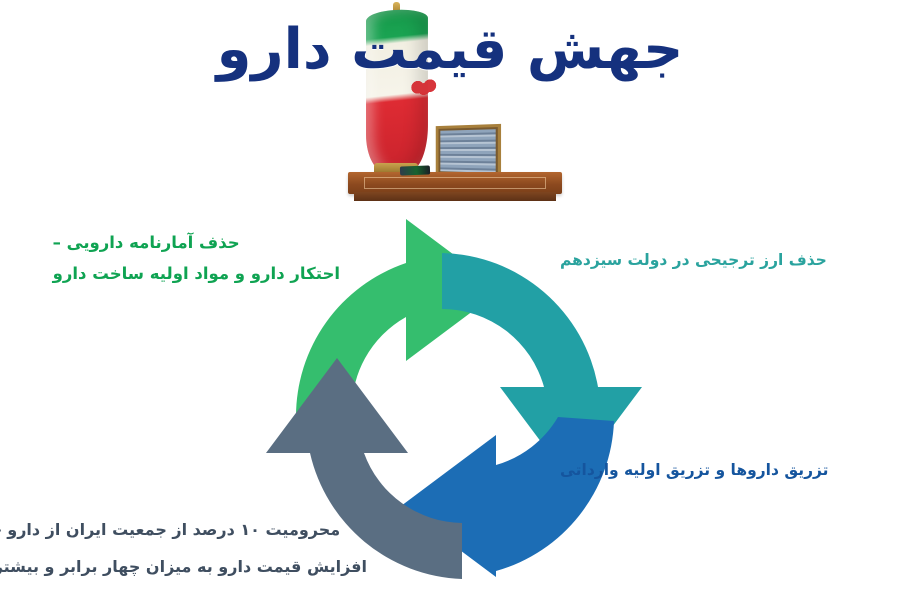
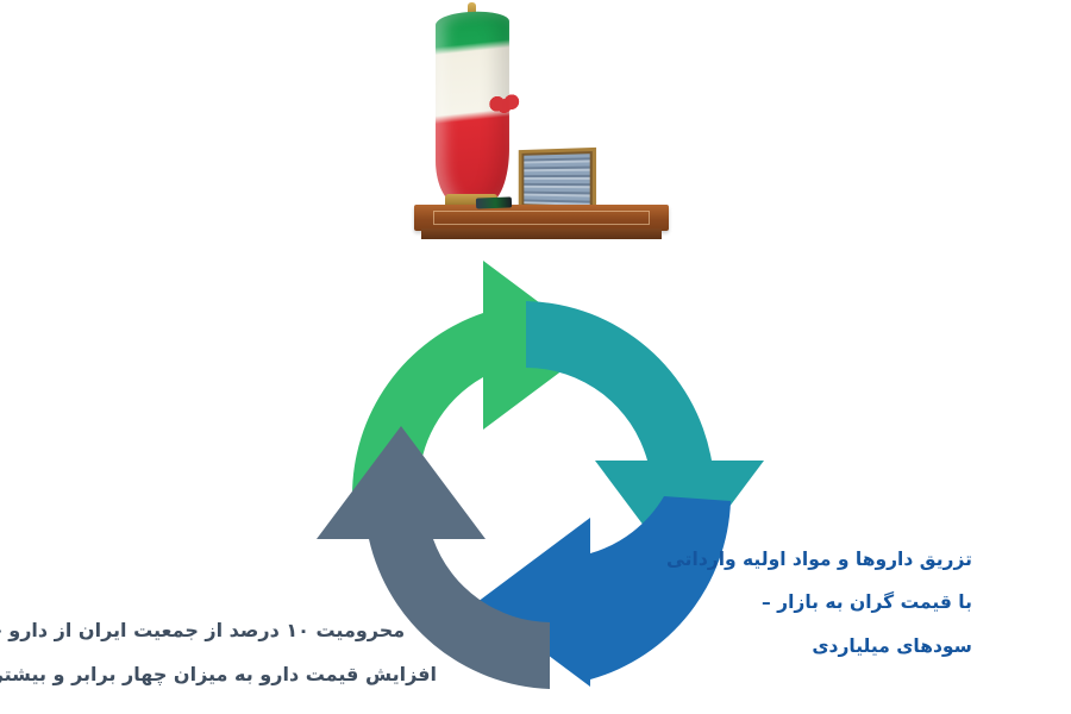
- جهش قیمت دارو
- حذف آمارنامه دارویی –
- احتکار دارو و مواد اولیه ساخت دارو
- حذف ارز ترجیحی در دولت سیزدهم
- تزریق داروها و تزریق اولیه وارداتی
+ تزریق داروها و مواد اولیه وارداتی
+ با قیمت گران به بازار –
+ سودهای میلیاردی
  محرومیت ۱۰ درصد از جمعیت ایران از دارو
  افزایش قیمت دارو به میزان چهار برابر و بیشت
